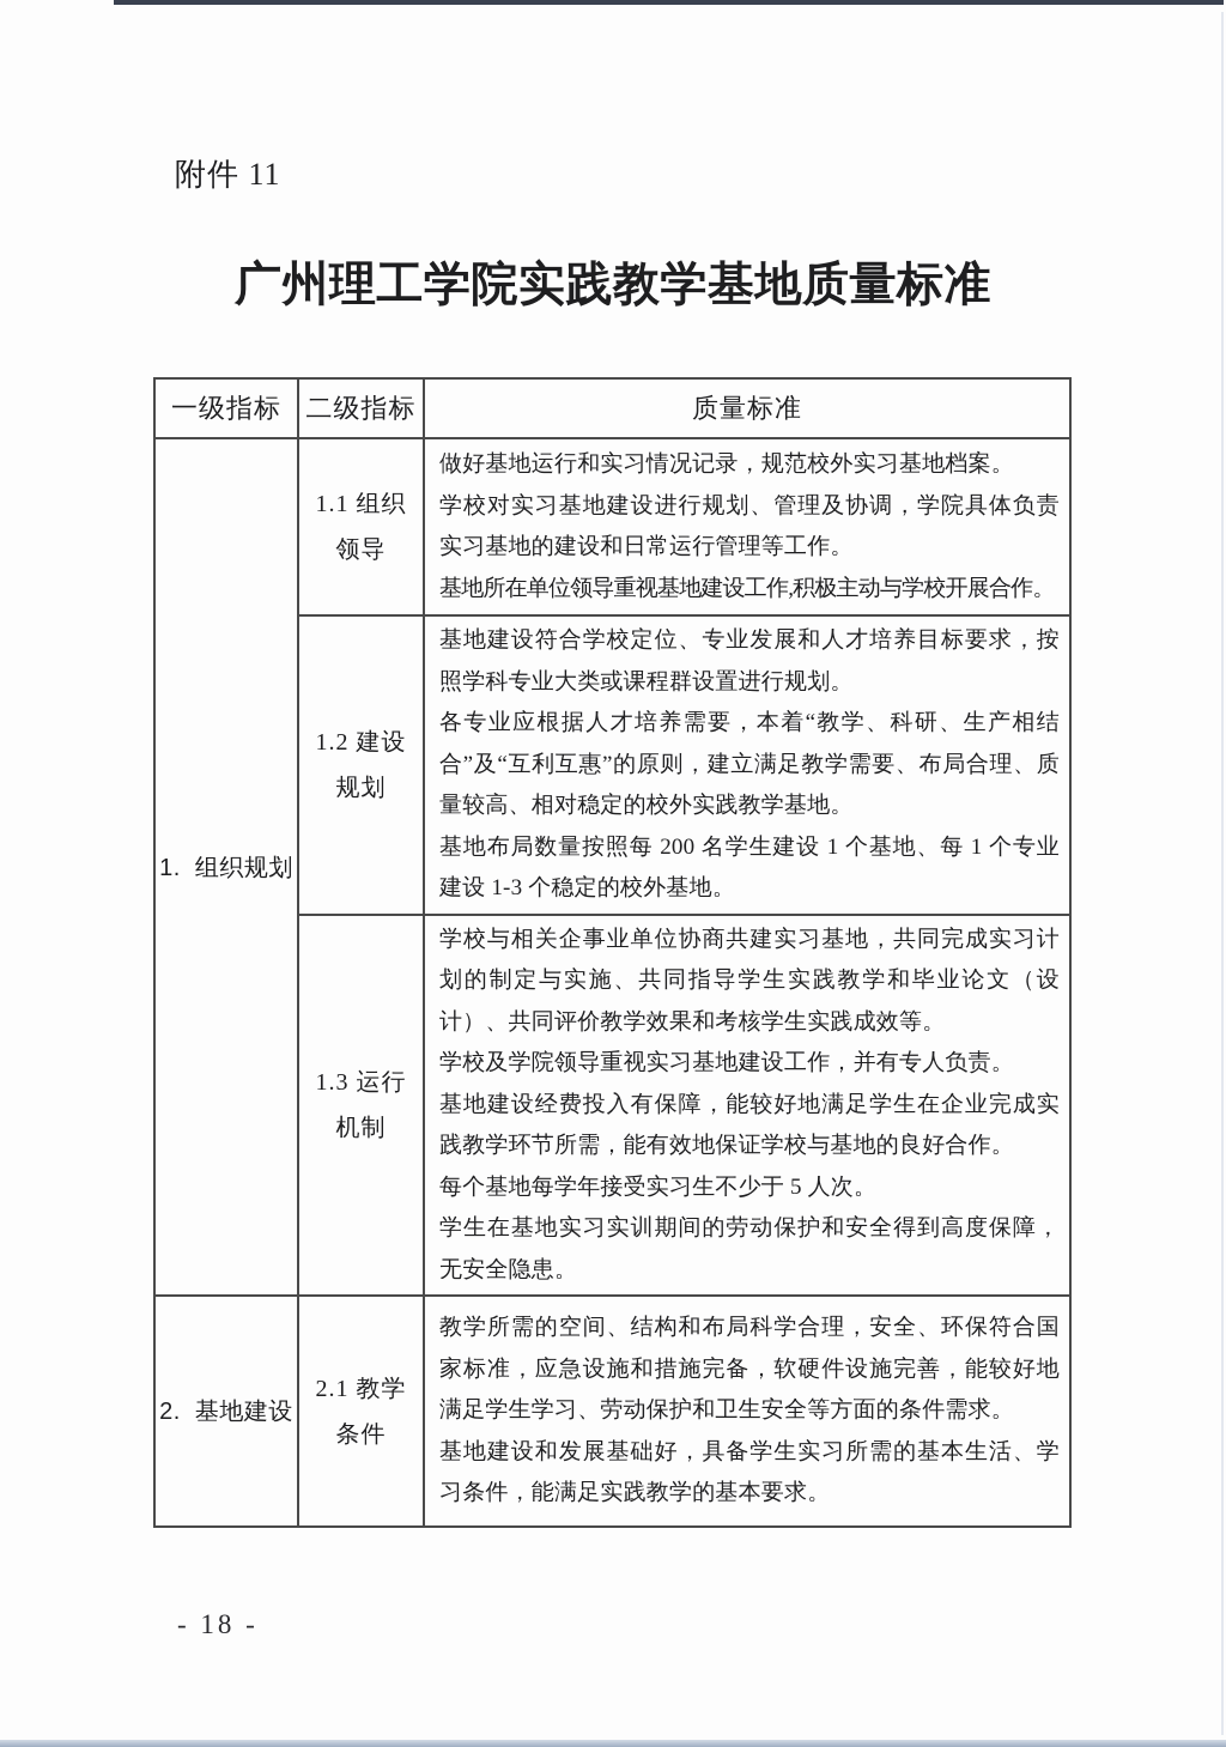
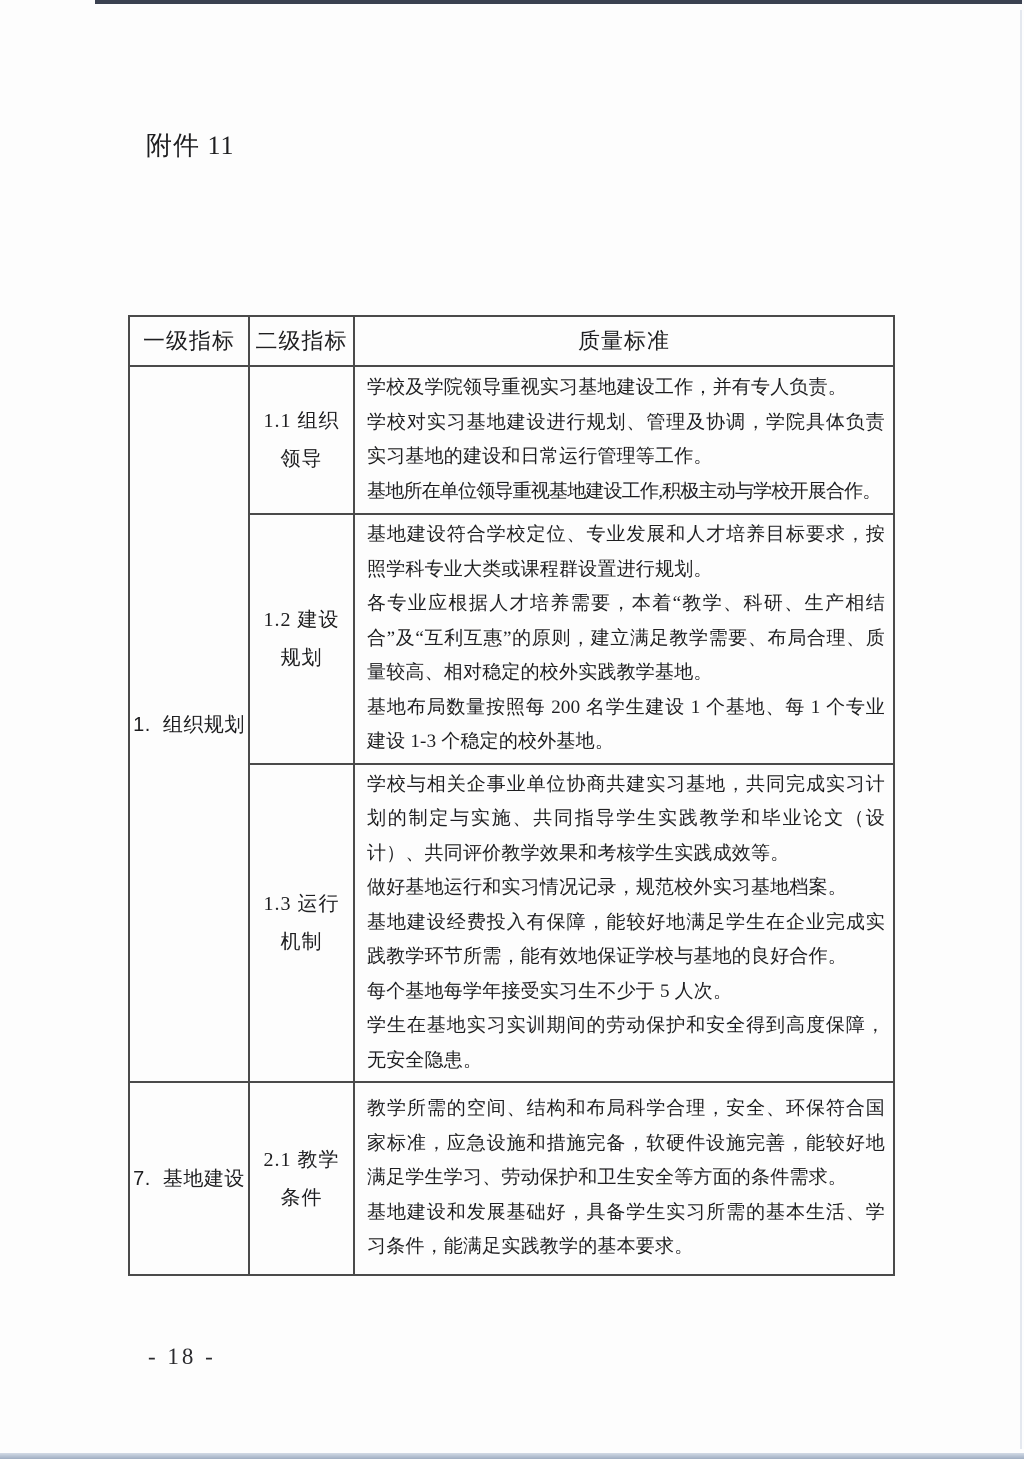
  附件 11
- 广州理工学院实践教学基地质量标准
  一级指标	二级指标	质量标准
- 1. 组织规划	1.1 组织 领导	做好基地运行和实习情况记录，规范校外实习基地档案。 学校对实习基地建设进行规划、管理及协调，学院具体负责实习基地的建设和日常运行管理等工作。 基地所在单位领导重视基地建设工作,积极主动与学校开展合作。
+ 1. 组织规划	1.1 组织 领导	学校及学院领导重视实习基地建设工作，并有专人负责。 学校对实习基地建设进行规划、管理及协调，学院具体负责实习基地的建设和日常运行管理等工作。 基地所在单位领导重视基地建设工作,积极主动与学校开展合作。
  1.2 建设 规划	基地建设符合学校定位、专业发展和人才培养目标要求，按照学科专业大类或课程群设置进行规划。 各专业应根据人才培养需要，本着“教学、科研、生产相结合”及“互利互惠”的原则，建立满足教学需要、布局合理、质量较高、相对稳定的校外实践教学基地。 基地布局数量按照每 200 名学生建设 1 个基地、每 1 个专业建设 1-3 个稳定的校外基地。
- 1.3 运行 机制	学校与相关企事业单位协商共建实习基地，共同完成实习计划的制定与实施、共同指导学生实践教学和毕业论文（设计）、共同评价教学效果和考核学生实践成效等。 学校及学院领导重视实习基地建设工作，并有专人负责。 基地建设经费投入有保障，能较好地满足学生在企业完成实践教学环节所需，能有效地保证学校与基地的良好合作。 每个基地每学年接受实习生不少于 5 人次。 学生在基地实习实训期间的劳动保护和安全得到高度保障，无安全隐患。
+ 1.3 运行 机制	学校与相关企事业单位协商共建实习基地，共同完成实习计划的制定与实施、共同指导学生实践教学和毕业论文（设计）、共同评价教学效果和考核学生实践成效等。 做好基地运行和实习情况记录，规范校外实习基地档案。 基地建设经费投入有保障，能较好地满足学生在企业完成实践教学环节所需，能有效地保证学校与基地的良好合作。 每个基地每学年接受实习生不少于 5 人次。 学生在基地实习实训期间的劳动保护和安全得到高度保障，无安全隐患。
- 2. 基地建设	2.1 教学 条件	教学所需的空间、结构和布局科学合理，安全、环保符合国家标准，应急设施和措施完备，软硬件设施完善，能较好地满足学生学习、劳动保护和卫生安全等方面的条件需求。 基地建设和发展基础好，具备学生实习所需的基本生活、学习条件，能满足实践教学的基本要求。
+ 7. 基地建设	2.1 教学 条件	教学所需的空间、结构和布局科学合理，安全、环保符合国家标准，应急设施和措施完备，软硬件设施完善，能较好地满足学生学习、劳动保护和卫生安全等方面的条件需求。 基地建设和发展基础好，具备学生实习所需的基本生活、学习条件，能满足实践教学的基本要求。
  - 18 -
